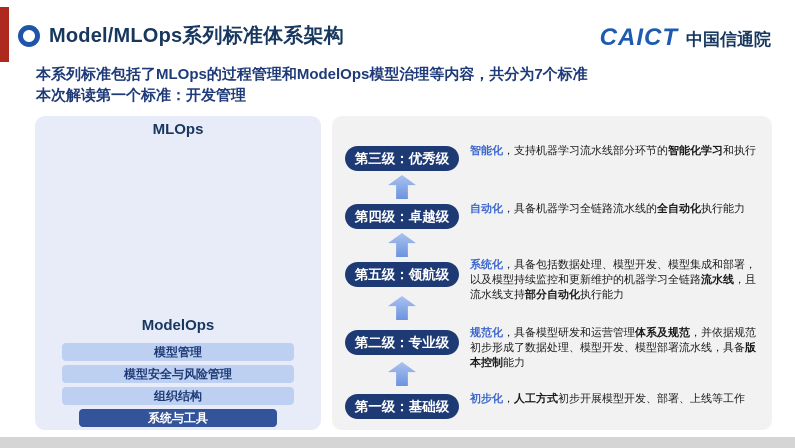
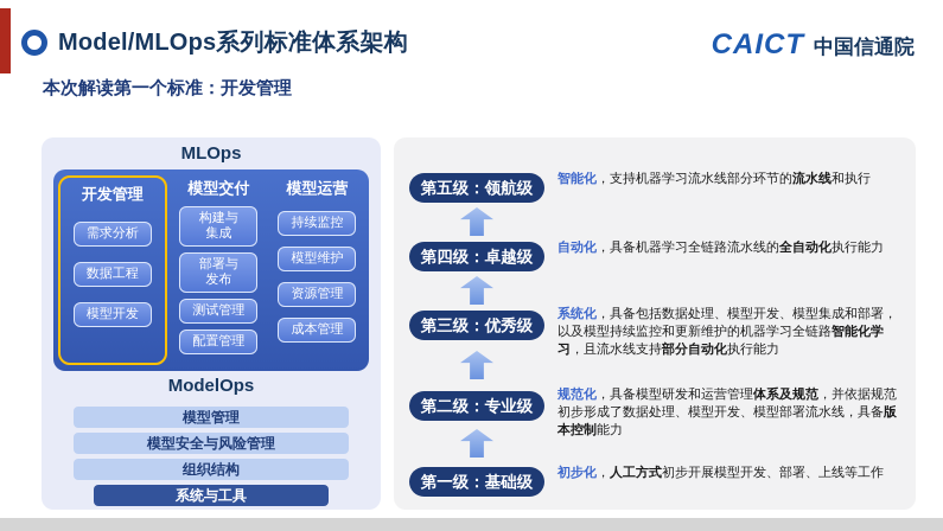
  Model/MLOps系列标准体系架构
  CAICT
  中国信通院
- 本系列标准包括了MLOps的过程管理和ModelOps模型治理等内容，共分为7个标准
  本次解读第一个标准：开发管理
  MLOps
+ 开发管理
+ 需求分析
+ 数据工程
+ 模型开发
+ 模型交付
+ 构建与
+ 集成
+ 部署与
+ 发布
+ 测试管理
+ 配置管理
+ 模型运营
+ 持续监控
+ 模型维护
+ 资源管理
+ 成本管理
  ModelOps
  模型管理
  模型安全与风险管理
  组织结构
  系统与工具
- 第三级：优秀级
+ 第五级：领航级
- 智能化，支持机器学习流水线部分环节的智能化学习和执行
+ 智能化，支持机器学习流水线部分环节的流水线和执行
  第四级：卓越级
  自动化，具备机器学习全链路流水线的全自动化执行能力
- 第五级：领航级
+ 第三级：优秀级
- 系统化，具备包括数据处理、模型开发、模型集成和部署，以及模型持续监控和更新维护的机器学习全链路流水线，且流水线支持部分自动化执行能力
+ 系统化，具备包括数据处理、模型开发、模型集成和部署，以及模型持续监控和更新维护的机器学习全链路智能化学习，且流水线支持部分自动化执行能力
  第二级：专业级
  规范化，具备模型研发和运营管理体系及规范，并依据规范初步形成了数据处理、模型开发、模型部署流水线，具备版本控制能力
  第一级：基础级
  初步化，人工方式初步开展模型开发、部署、上线等工作
